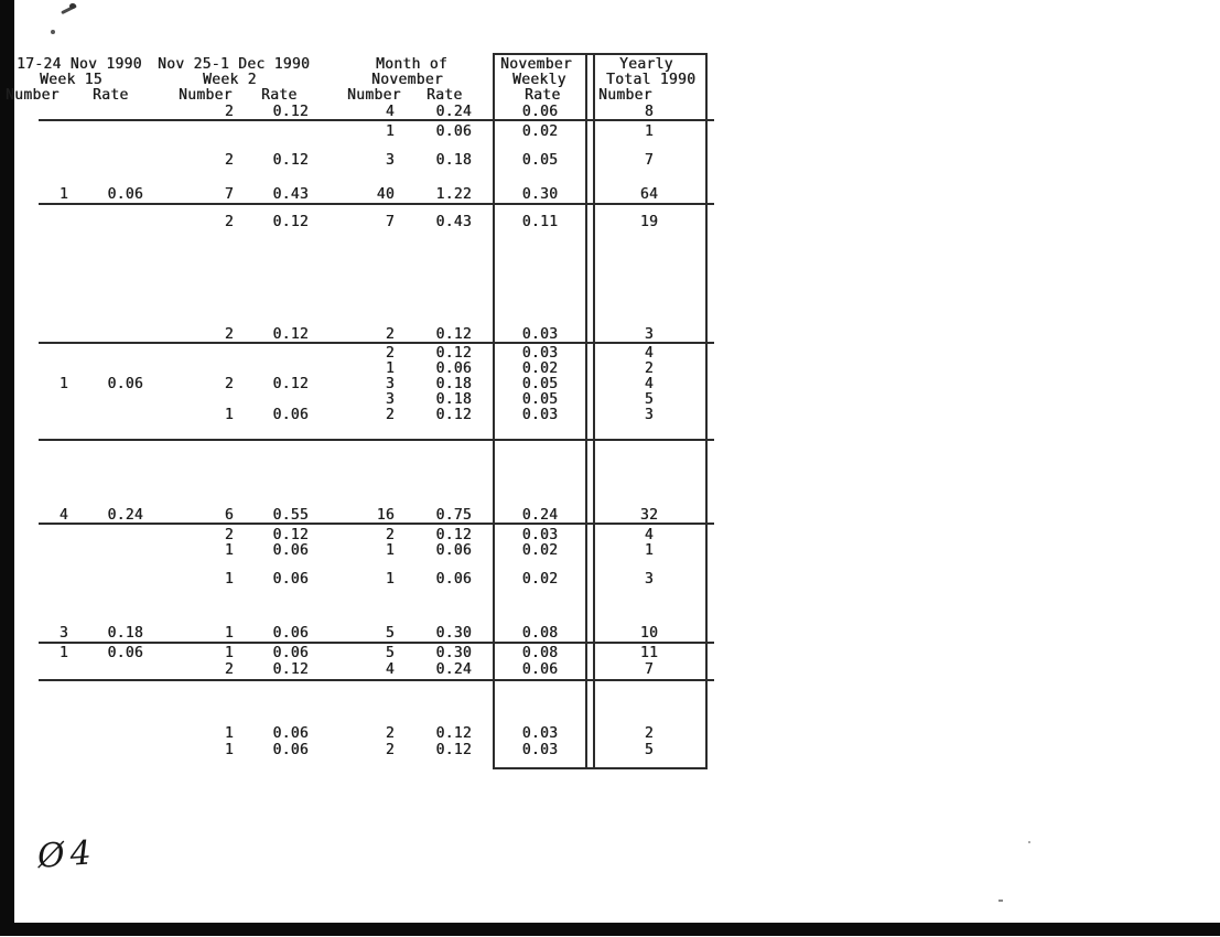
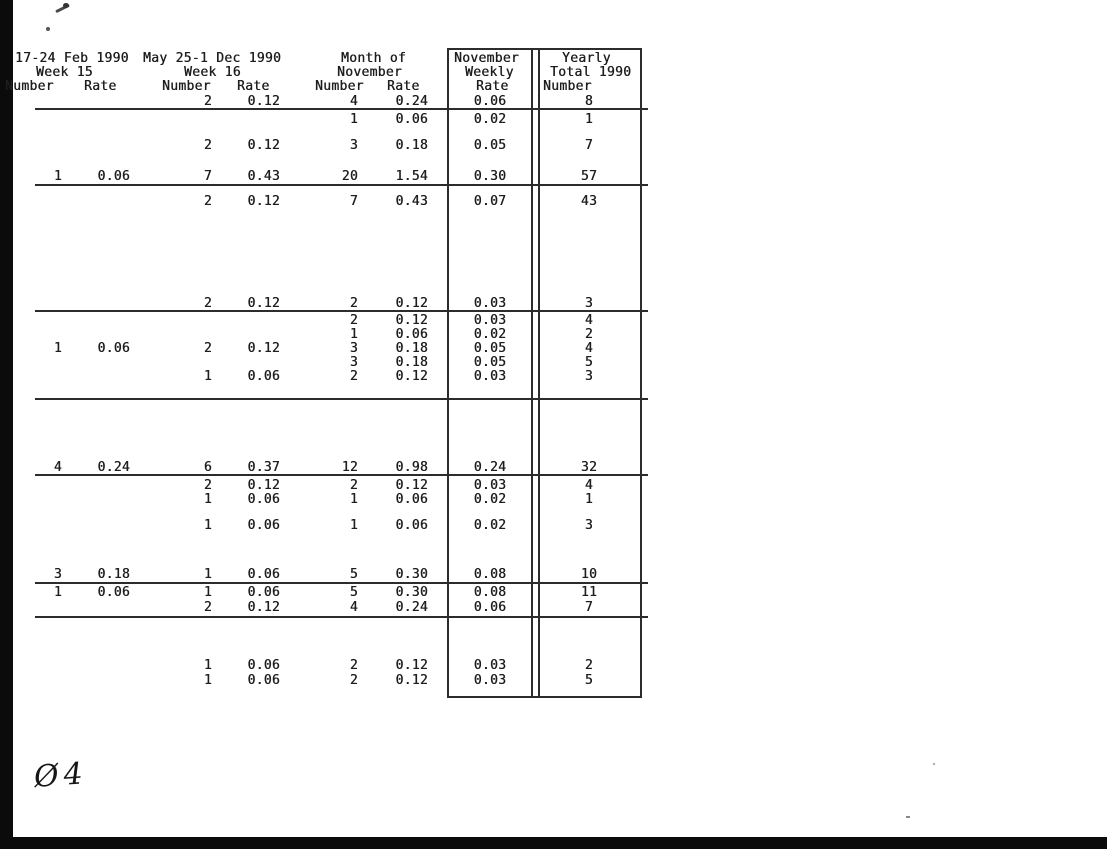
- 17-24 Nov 1990
+ 17-24 Feb 1990
  Week 15
  Number
  Rate
- Nov 25-1 Dec 1990
+ May 25-1 Dec 1990
- Week 2
+ Week 16
  Number
  Rate
  Month of
  November
  Number
  Rate
  November
  Weekly
  Rate
  Yearly
  Total 1990
  Number
  2
  0.12
  4
  0.24
  0.06
  8
  1
  0.06
  0.02
  1
  2
  0.12
  3
  0.18
  0.05
  7
  1
  0.06
  7
  0.43
- 40
+ 20
- 1.22
+ 1.54
  0.30
- 64
+ 57
  2
  0.12
  7
  0.43
- 0.11
+ 0.07
- 19
+ 43
  2
  0.12
  2
  0.12
  0.03
  3
  2
  0.12
  0.03
  4
  1
  0.06
  0.02
  2
  1
  0.06
  2
  0.12
  3
  0.18
  0.05
  4
  3
  0.18
  0.05
  5
  1
  0.06
  2
  0.12
  0.03
  3
  4
  0.24
  6
- 0.55
+ 0.37
- 16
+ 12
- 0.75
+ 0.98
  0.24
  32
  2
  0.12
  2
  0.12
  0.03
  4
  1
  0.06
  1
  0.06
  0.02
  1
  1
  0.06
  1
  0.06
  0.02
  3
  3
  0.18
  1
  0.06
  5
  0.30
  0.08
  10
  1
  0.06
  1
  0.06
  5
  0.30
  0.08
  11
  2
  0.12
  4
  0.24
  0.06
  7
  1
  0.06
  2
  0.12
  0.03
  2
  1
  0.06
  2
  0.12
  0.03
  5
